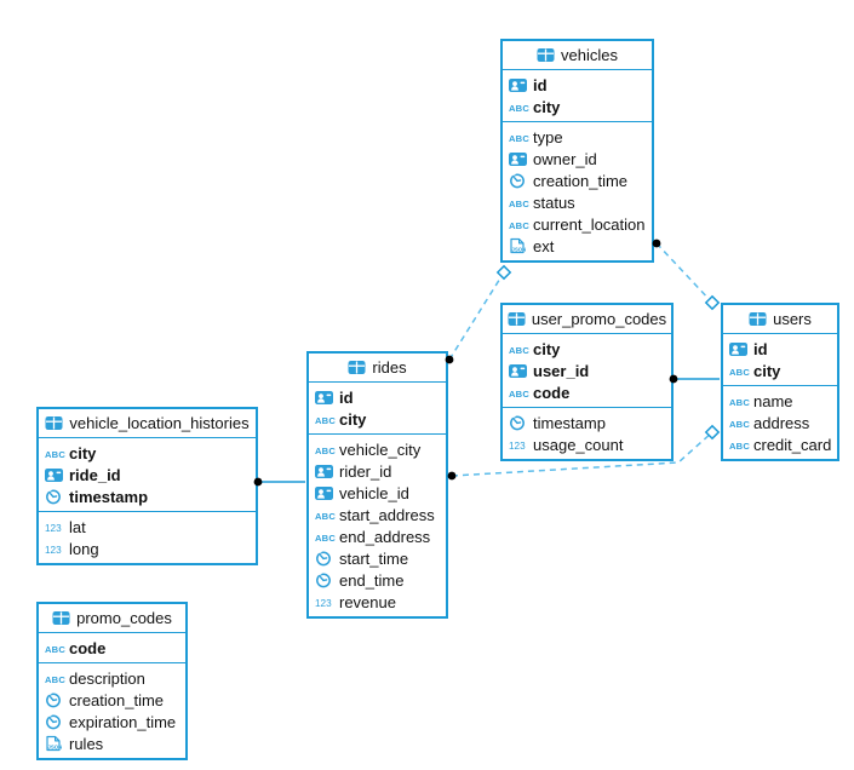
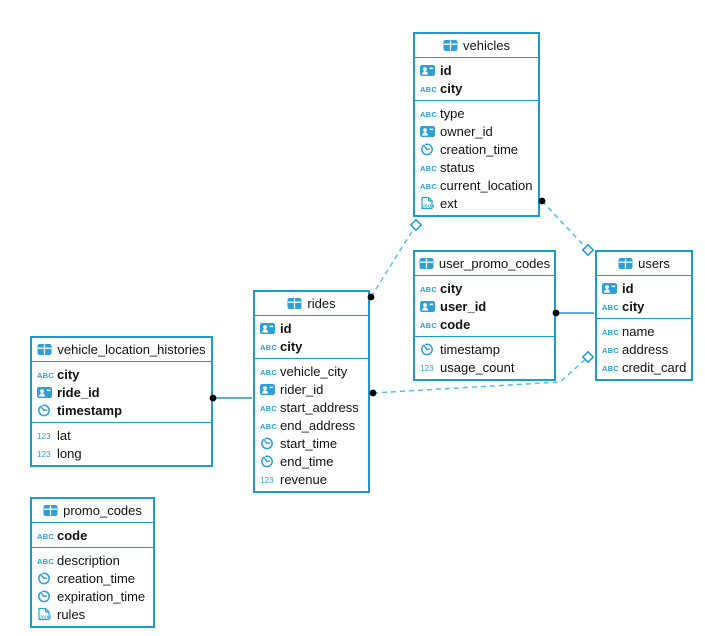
  vehicles
  id
  ABC
  city
  ABC
  type
  owner_id
  creation_time
  ABC
  status
  ABC
  current_location
  ext
  user_promo_codes
  ABC
  city
  user_id
  ABC
  code
  timestamp
  123
  usage_count
  users
  id
  ABC
  city
  ABC
  name
  ABC
  address
  ABC
  credit_card
  rides
  id
  ABC
  city
  ABC
  vehicle_city
  rider_id
- vehicle_id
  ABC
  start_address
  ABC
  end_address
  start_time
  end_time
  123
  revenue
  vehicle_location_histories
  ABC
  city
  ride_id
  timestamp
  123
  lat
  123
  long
  promo_codes
  ABC
  code
  ABC
  description
  creation_time
  expiration_time
  rules
